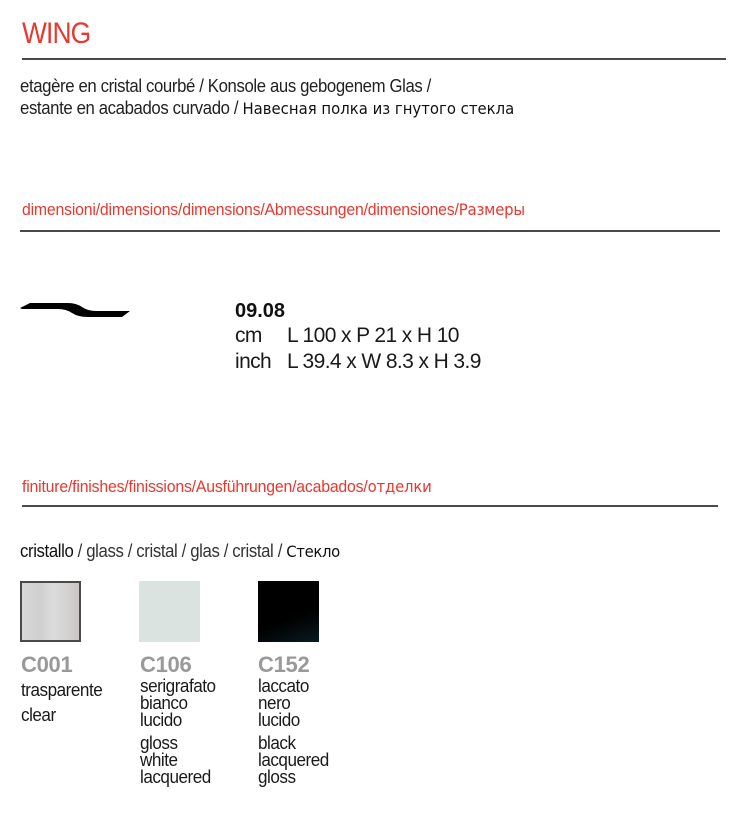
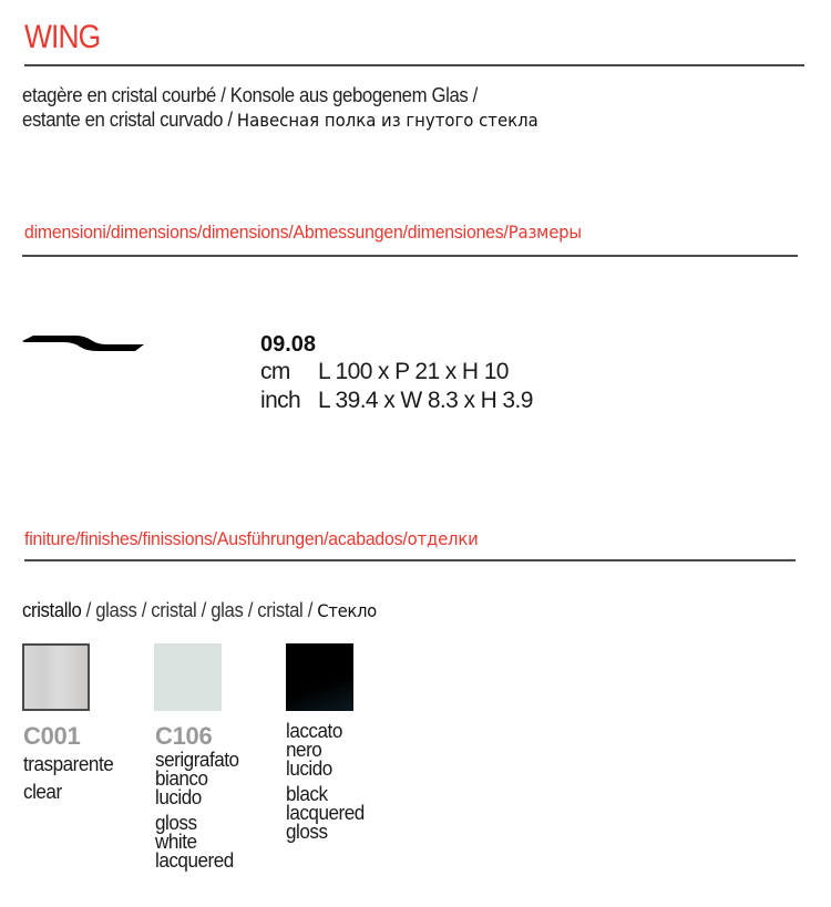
  WING
  etagère en cristal courbé / Konsole aus gebogenem Glas /
- estante en acabados curvado / Навесная полка из гнутого стекла
+ estante en cristal curvado / Навесная полка из гнутого стекла
  dimensioni/dimensions/dimensions/Abmessungen/dimensiones/Размеры
  09.08
  cm L 100 x P 21 x H 10
  inch L 39.4 x W 8.3 x H 3.9
  finiture/finishes/finissions/Ausführungen/acabados/отделки
  cristallo / glass / cristal / glas / cristal / Стекло
  C001
  trasparente
  clear
  C106
  serigrafato
  bianco
  lucido
  gloss
  white
  lacquered
- C152
  laccato
  nero
  lucido
  black
  lacquered
  gloss
